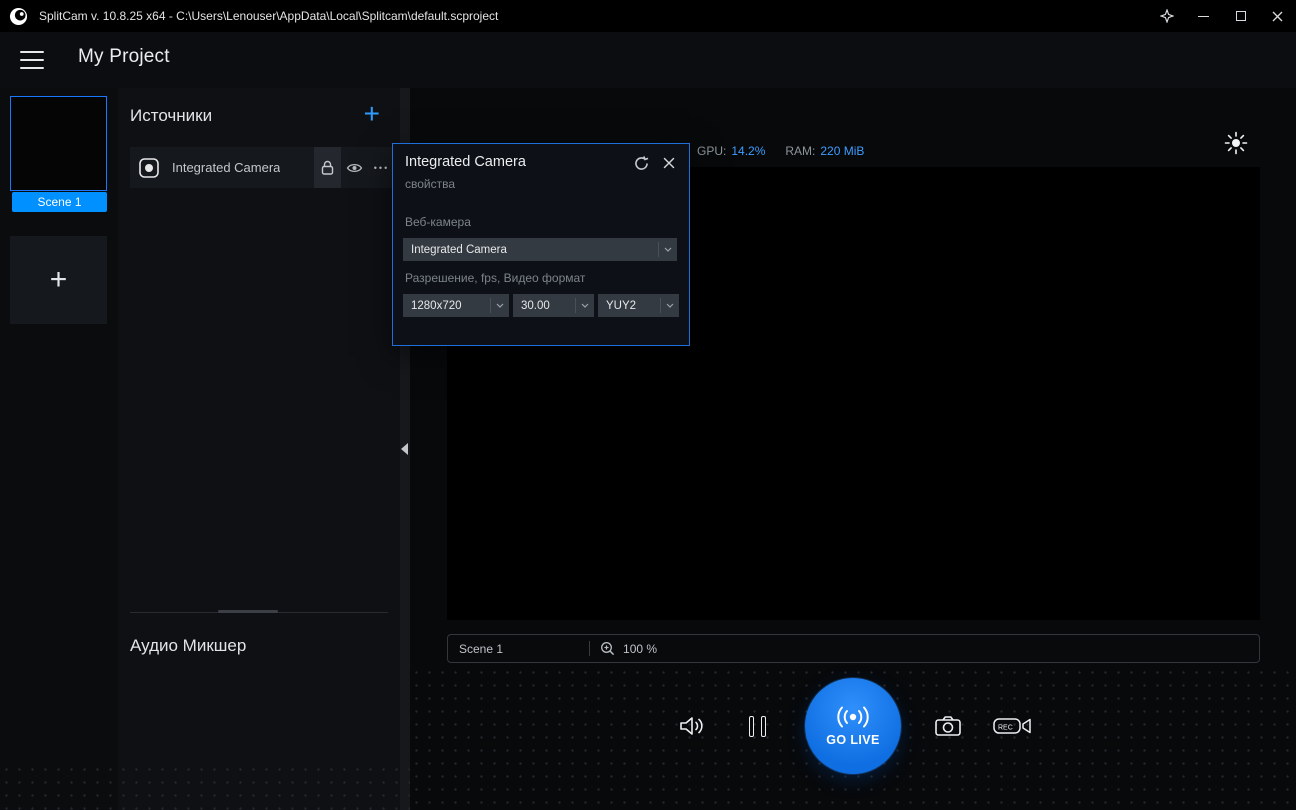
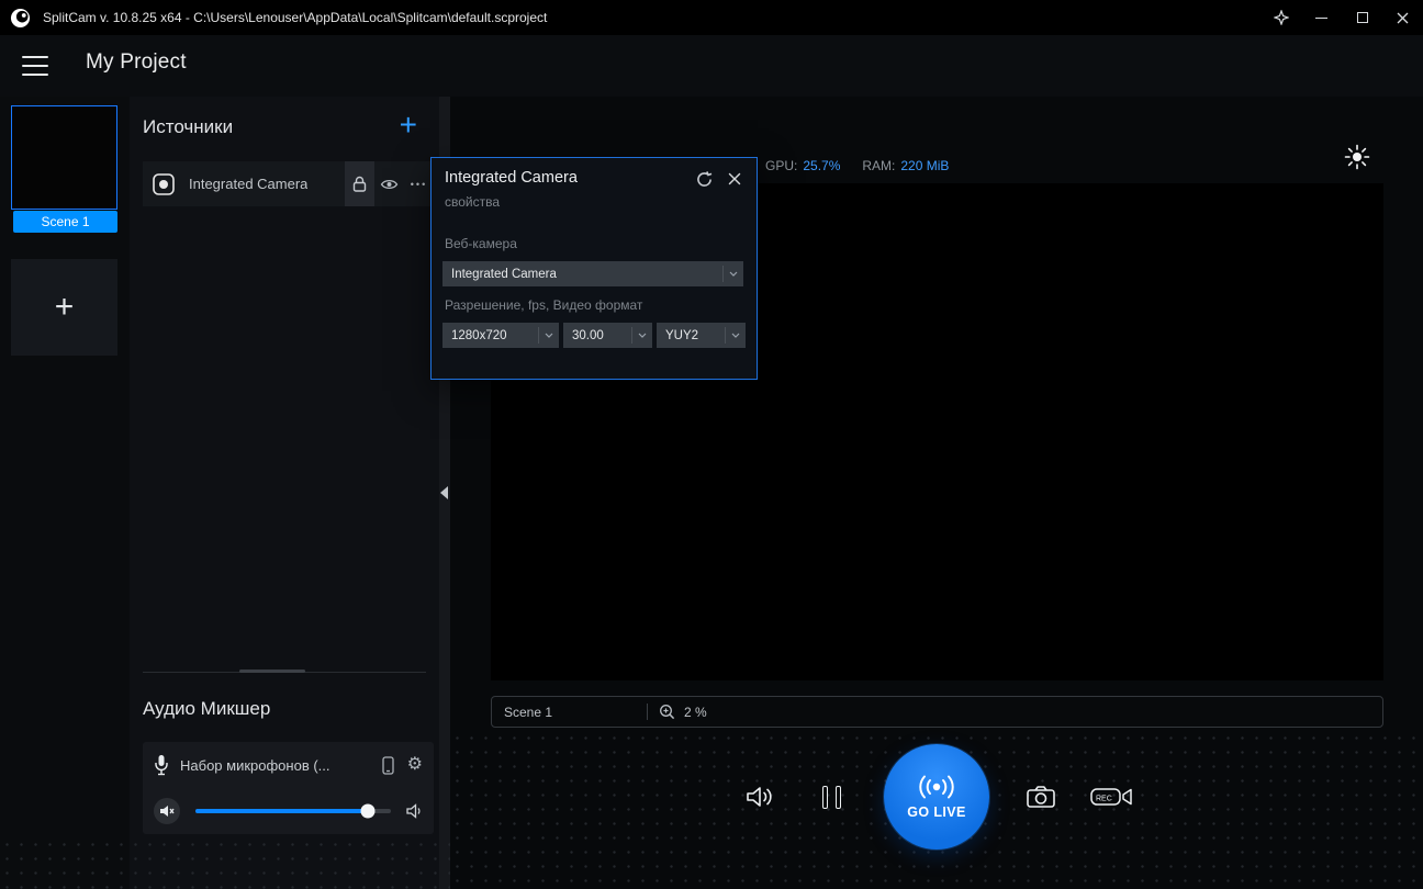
  SplitCam v. 10.8.25 x64 - C:\Users\Lenouser\AppData\Local\Splitcam\default.scproject
  My Project
  Scene 1
  +
  Источники
  +
  Integrated Camera
  •••
  Аудио Микшер
+ Набор микрофонов (...
+ ⚙
  GPU:
- 14.2%
+ 25.7%
  RAM:
  220 MiB
  Scene 1
- 100 %
+ 2 %
  GO LIVE
  Integrated Camera
  свойства
  Веб-камера
  Integrated Camera
  Разрешение, fps, Видео формат
  1280x720
  30.00
  YUY2
